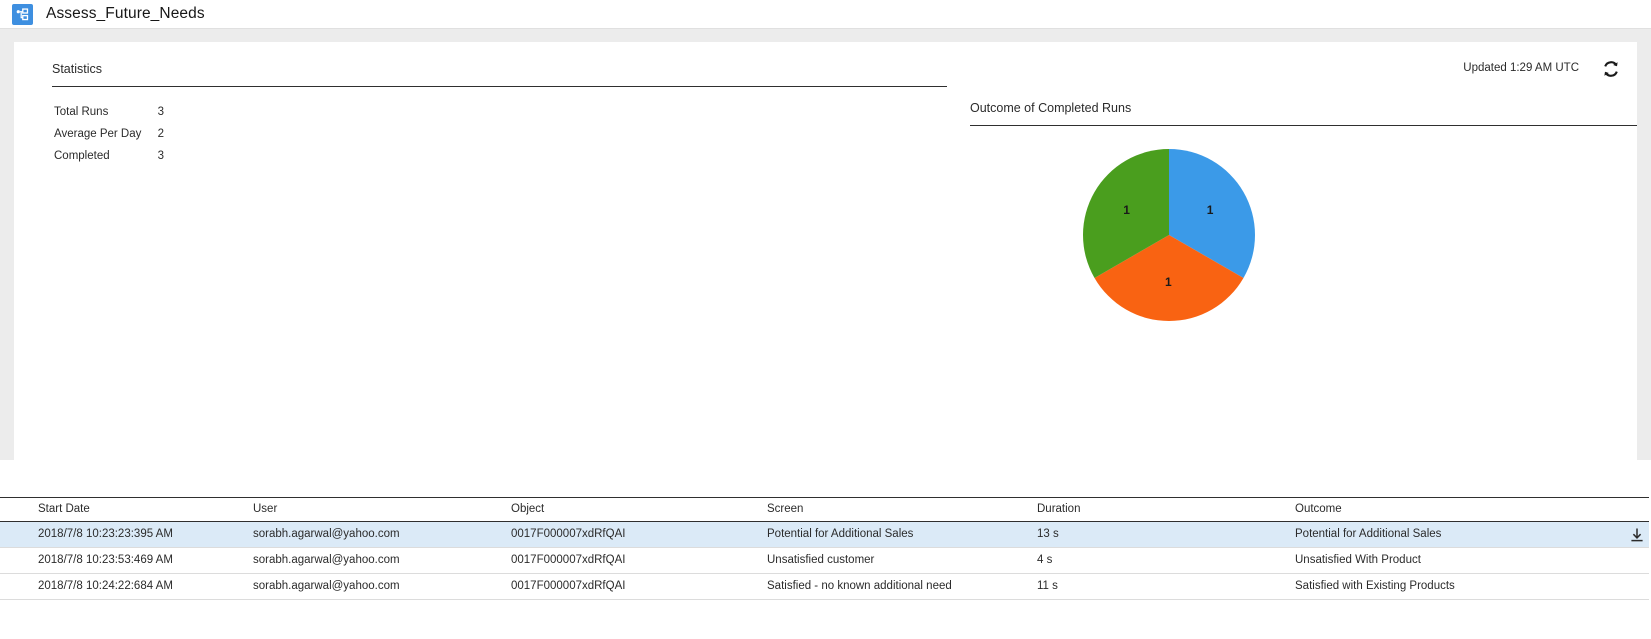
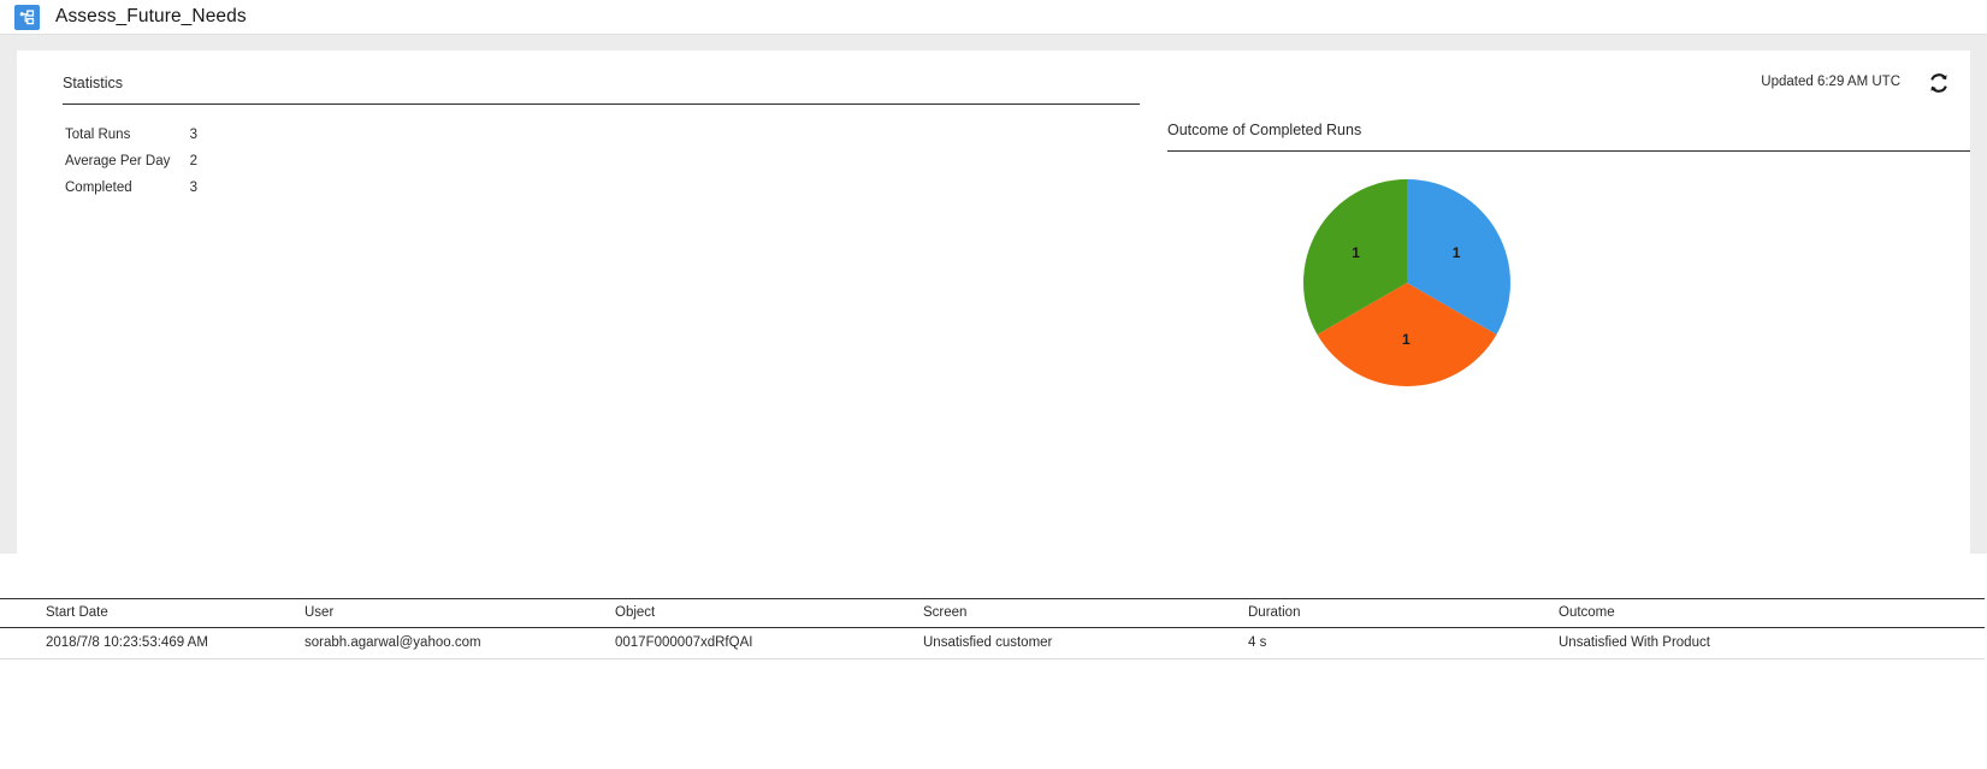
  Assess_Future_Needs
  Statistics
- Updated 1:29 AM UTC
+ Updated 6:29 AM UTC
  Total Runs
  3
  Average Per Day
  2
  Completed
  3
  Outcome of Completed Runs
  1
  1
  1
  Start Date	User	Object	Screen	Duration	Outcome
- 2018/7/8 10:23:23:395 AM	sorabh.agarwal@yahoo.com	0017F000007xdRfQAI	Potential for Additional Sales	13 s	Potential for Additional Sales
  2018/7/8 10:23:53:469 AM	sorabh.agarwal@yahoo.com	0017F000007xdRfQAI	Unsatisfied customer	4 s	Unsatisfied With Product
- 2018/7/8 10:24:22:684 AM	sorabh.agarwal@yahoo.com	0017F000007xdRfQAI	Satisfied - no known additional need	11 s	Satisfied with Existing Products
